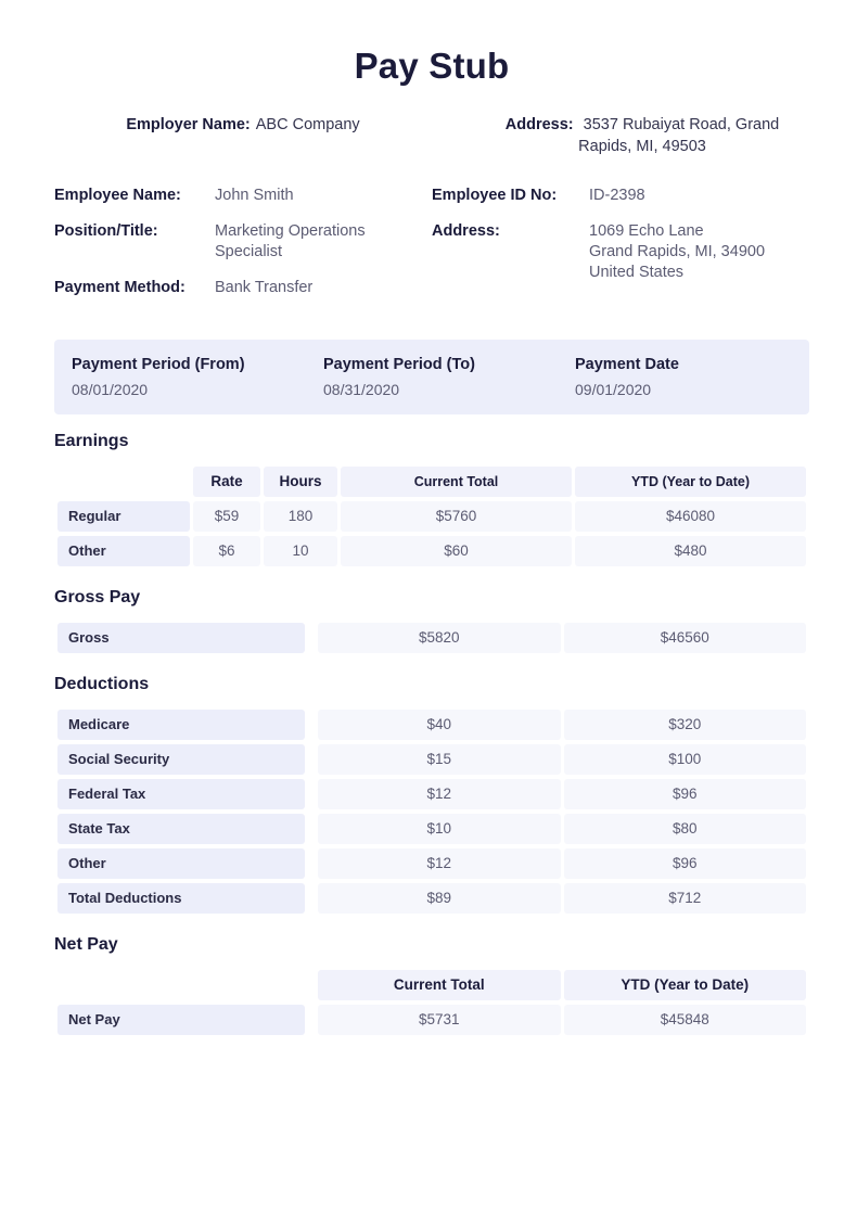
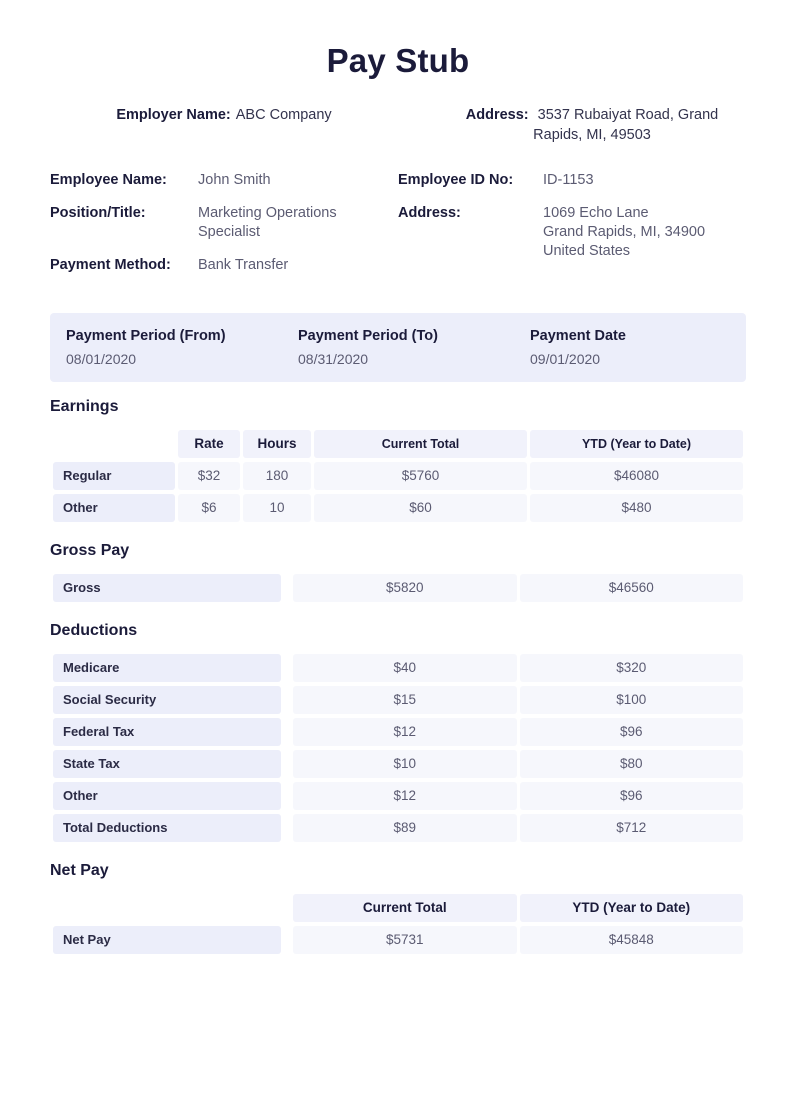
  Pay Stub
  Employer Name:
  ABC Company
  Address: 3537 Rubaiyat Road, Grand Rapids, MI, 49503
  Employee Name:
  John Smith
  Position/Title:
  Marketing Operations Specialist
  Payment Method:
  Bank Transfer
  Employee ID No:
- ID-2398
+ ID-1153
  Address:
  1069 Echo Lane
  Grand Rapids, MI, 34900
  United States
  Payment Period (From)
  08/01/2020
  Payment Period (To)
  08/31/2020
  Payment Date
  09/01/2020
  Earnings
  	Rate	Hours	Current Total	YTD (Year to Date)
- Regular	$59	180	$5760	$46080
+ Regular	$32	180	$5760	$46080
  Other	$6	10	$60	$480
  Gross Pay
  Gross		$5820	$46560
  Deductions
  Medicare		$40	$320
  Social Security		$15	$100
  Federal Tax		$12	$96
  State Tax		$10	$80
  Other		$12	$96
  Total Deductions		$89	$712
  Net Pay
  		Current Total	YTD (Year to Date)
  Net Pay		$5731	$45848
